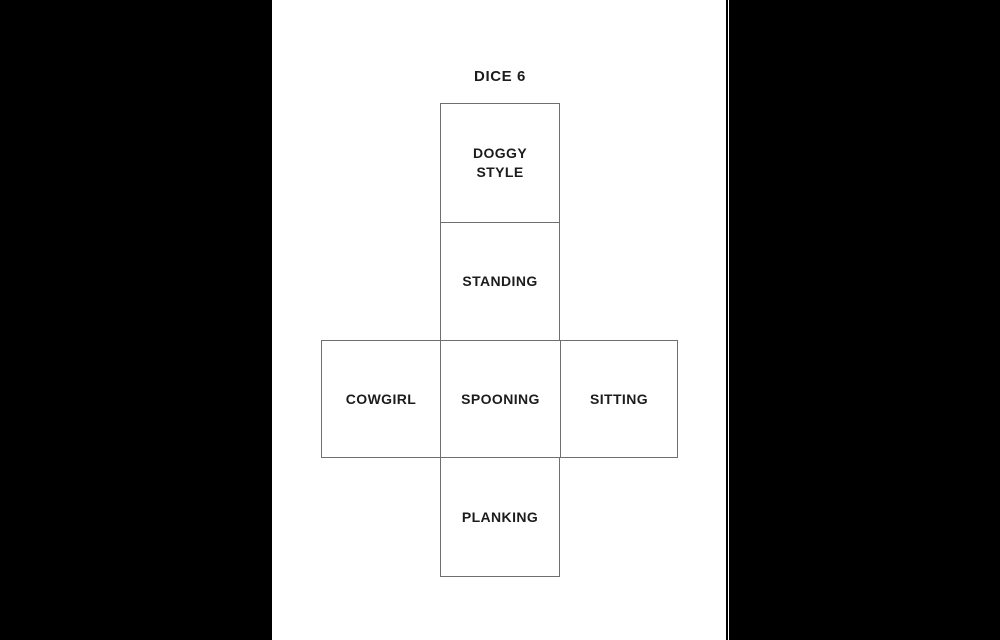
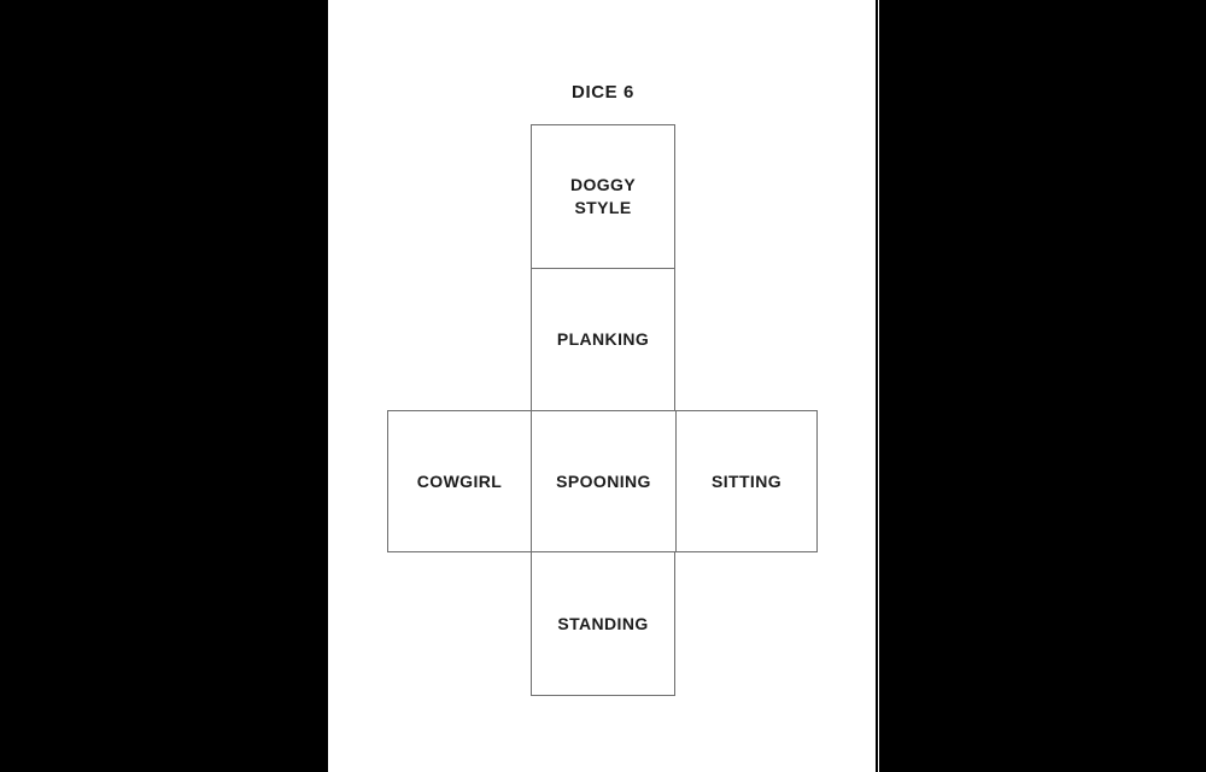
  DICE 6
  DOGGY
  STYLE
- STANDING
+ PLANKING
  COWGIRL
  SPOONING
  SITTING
- PLANKING
+ STANDING
